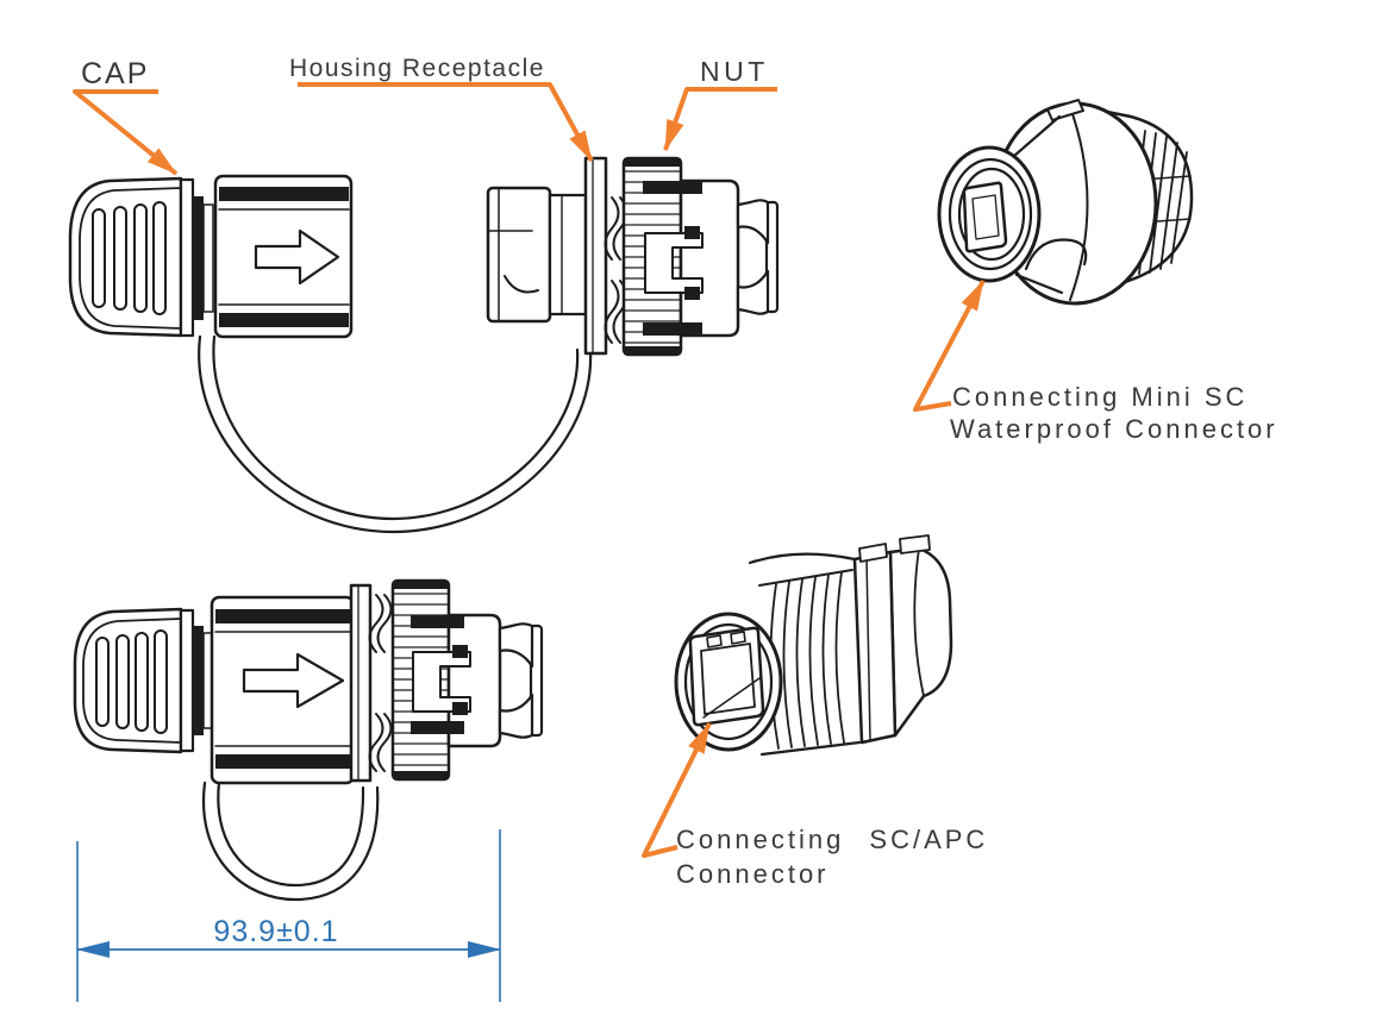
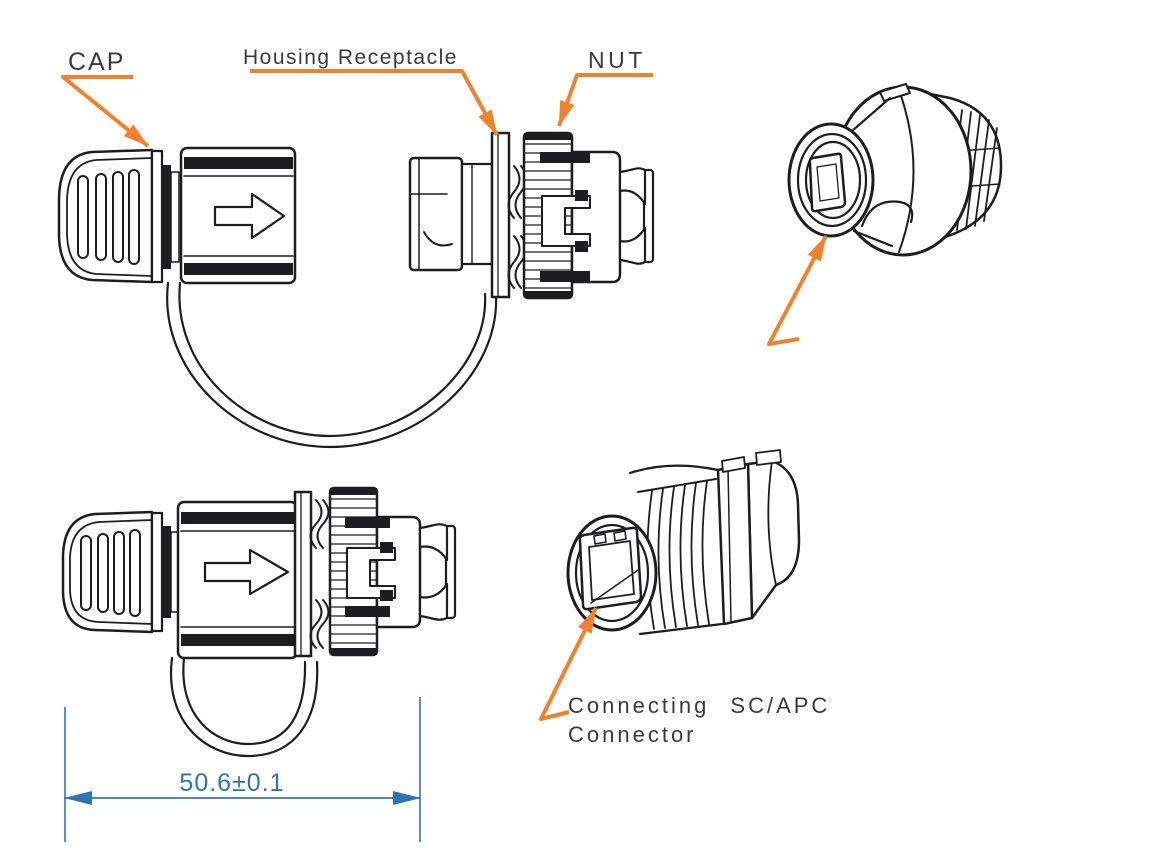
- 93.9±0.1
+ 50.6±0.1
  CAP
  Housing Receptacle
  NUT
- Connecting Mini SC
- Waterproof Connector
  Connecting SC/APC
  Connector
